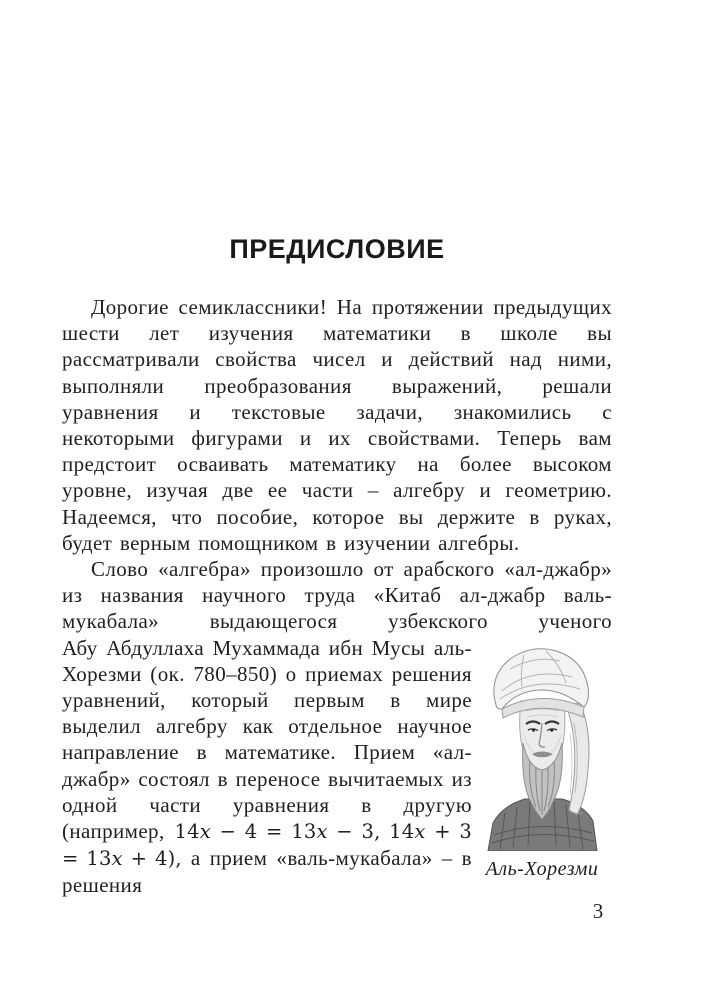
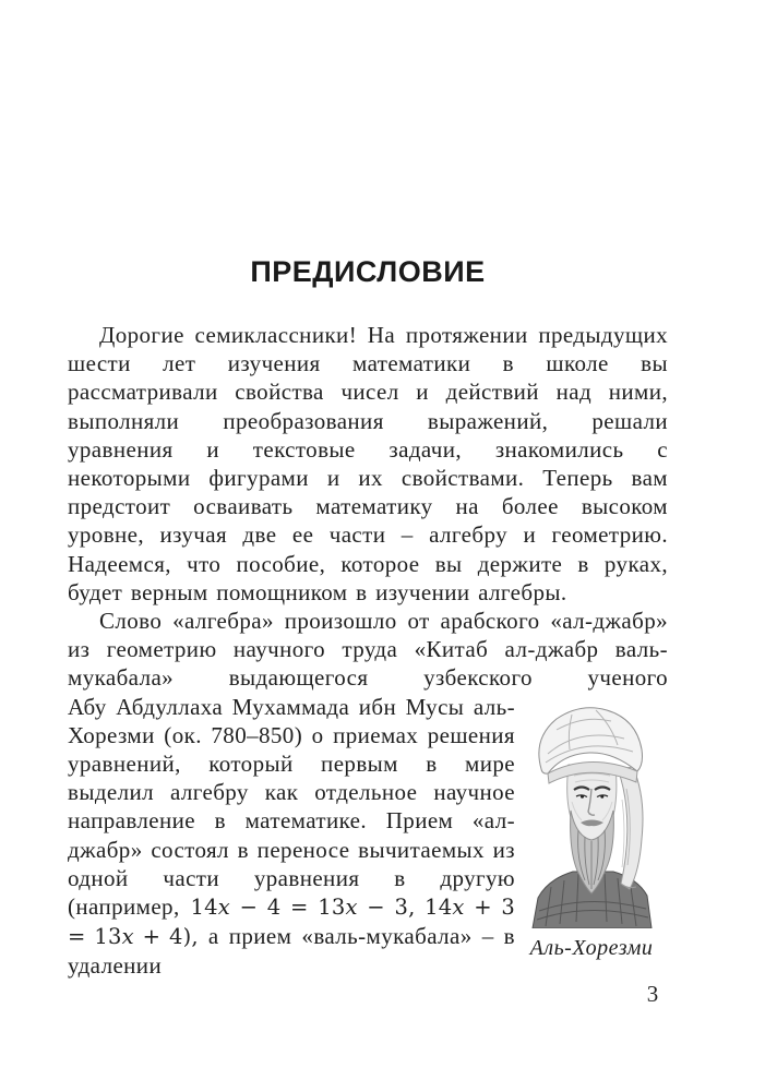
  ПРЕДИСЛОВИЕ
  Дорогие семиклассники! На протяжении предыдущих шести лет изучения математики в школе вы рассматривали свойства чисел и действий над ними, выполняли преобразования выражений, решали уравнения и текстовые задачи, знакомились с некоторыми фигурами и их свойствами. Теперь вам предстоит осваивать математику на более высоком уровне, изучая две ее части – алгебру и геометрию. Надеемся, что пособие, которое вы держите в руках, будет верным помощником в изучении алгебры.
- Слово «алгебра» произошло от арабского «ал-джабр» из названия научного труда «Китаб ал-джабр валь-мукабала» выдающегося узбекского ученого
+ Слово «алгебра» произошло от арабского «ал-джабр» из геометрию научного труда «Китаб ал-джабр валь-мукабала» выдающегося узбекского ученого
  Аль-Хорезми
- Абу Абдуллаха Мухаммада ибн Мусы аль-Хорезми (ок. 780–850) о приемах решения уравнений, который первым в мире выделил алгебру как отдельное научное направление в математике. Прием «ал-джабр» состоял в переносе вычитаемых из одной части уравнения в другую (например, 14x − 4 = 13x − 3, 14x + 3 = 13x + 4), а прием «валь-мукабала» – в решения
+ Абу Абдуллаха Мухаммада ибн Мусы аль-Хорезми (ок. 780–850) о приемах решения уравнений, который первым в мире выделил алгебру как отдельное научное направление в математике. Прием «ал-джабр» состоял в переносе вычитаемых из одной части уравнения в другую (например, 14x − 4 = 13x − 3, 14x + 3 = 13x + 4), а прием «валь-мукабала» – в удалении
  3
